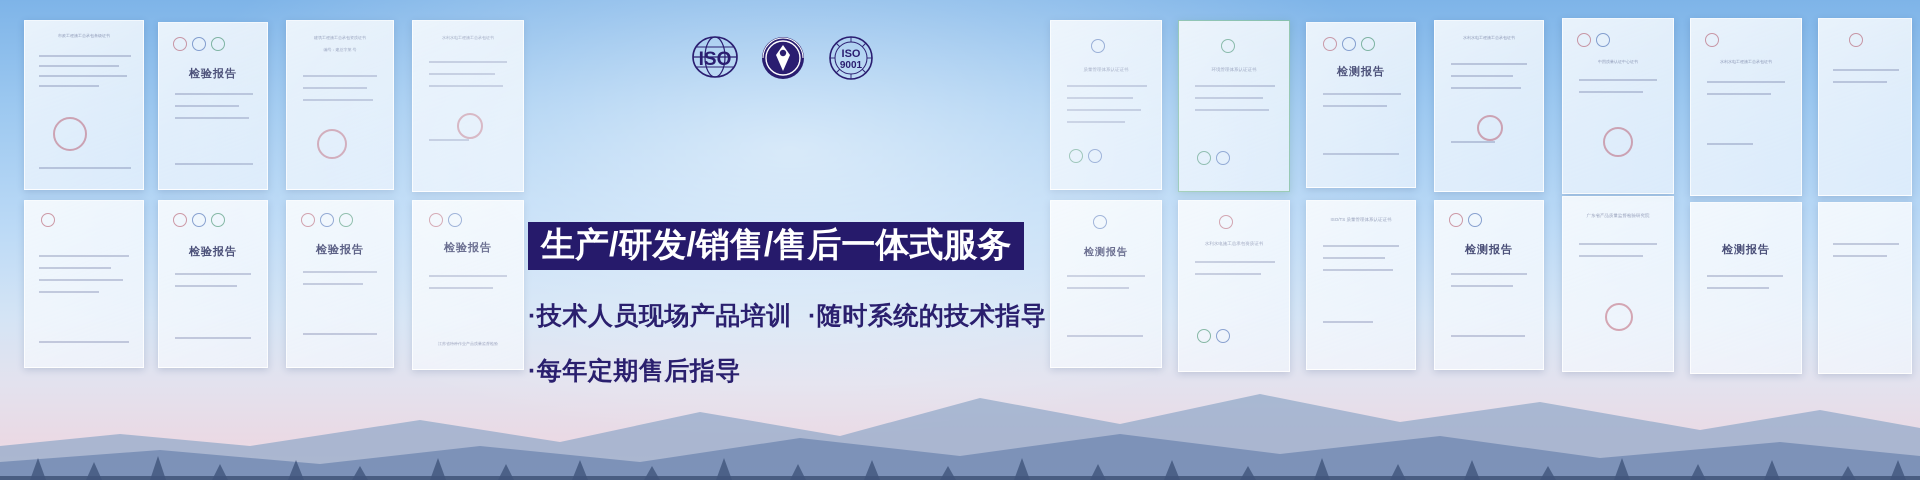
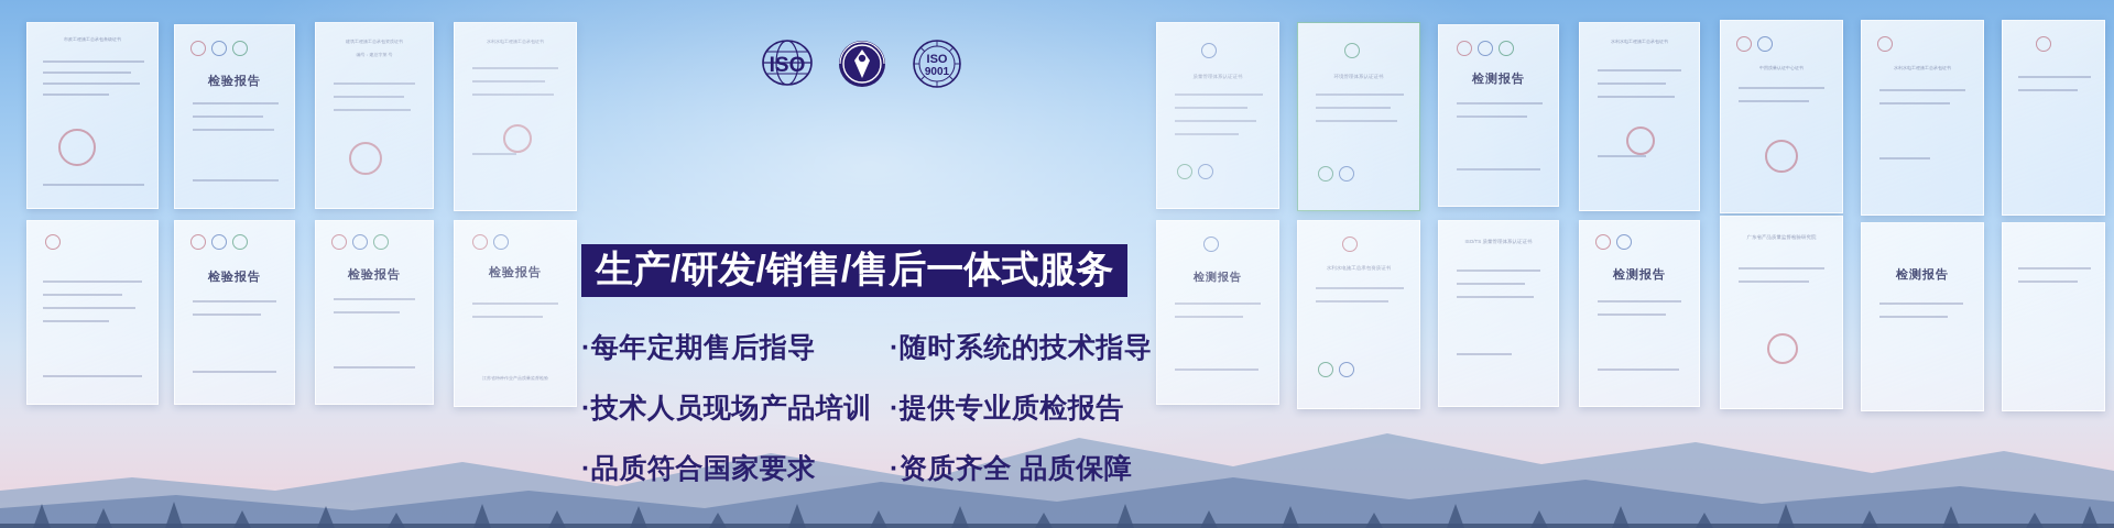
  ISO
  ISO
  9001
  生产/研发/销售/售后一体式服务
- ·技术人员现场产品培训
+ ·每年定期售后指导
  ·随时系统的技术指导
- ·每年定期售后指导
+ ·技术人员现场产品培训
+ ·提供专业质检报告
+ ·品质符合国家要求
+ ·资质齐全 品质保障
